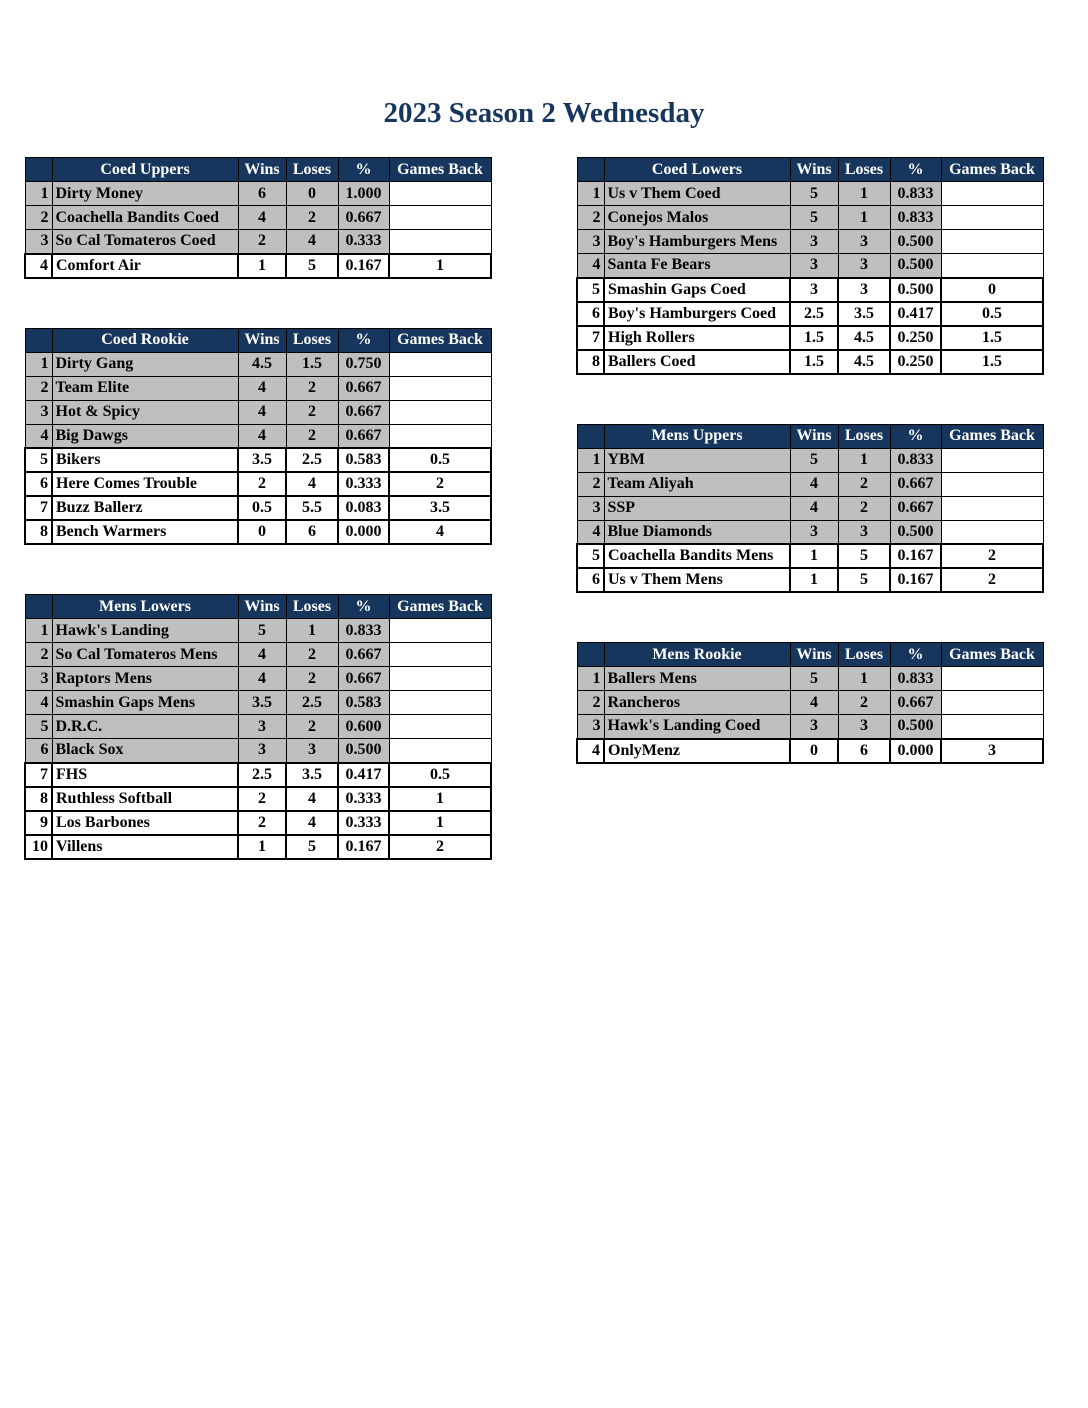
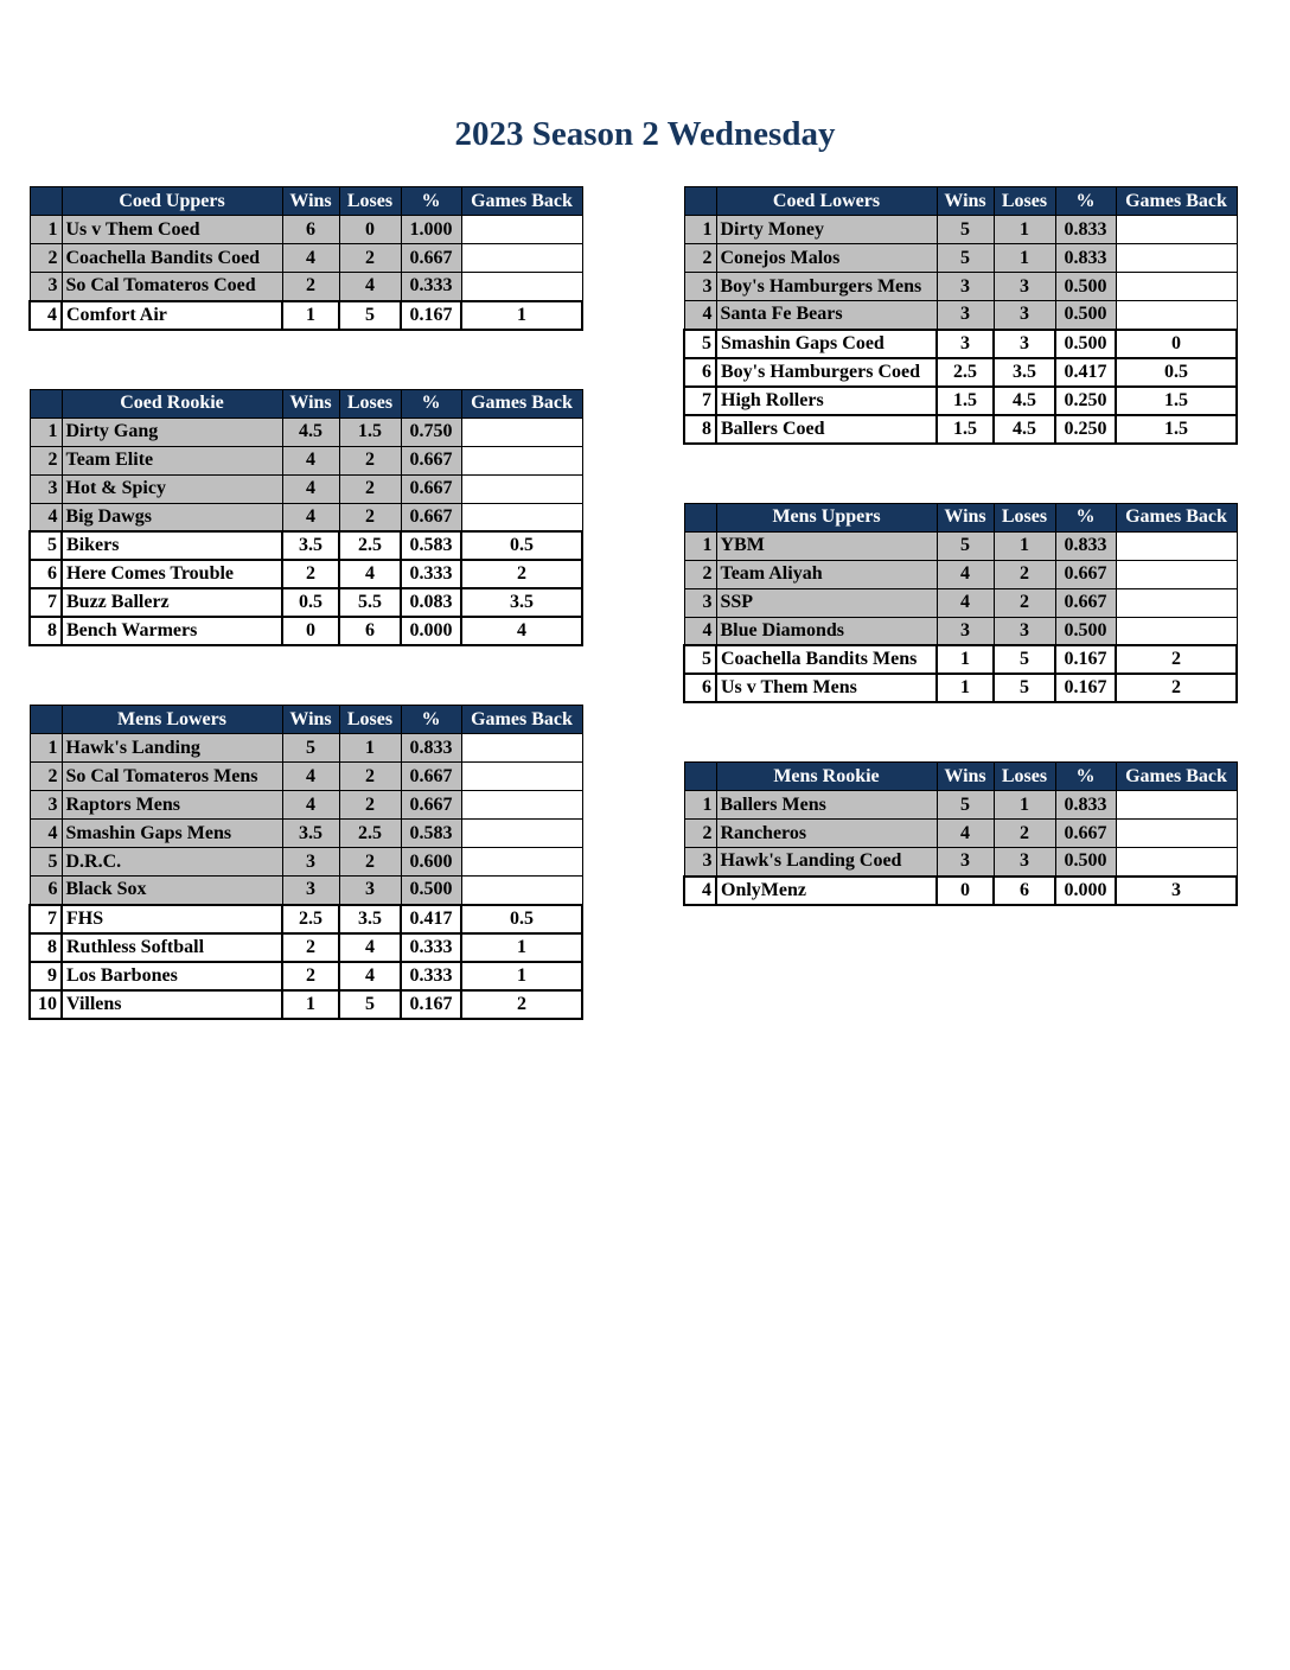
  2023 Season 2 Wednesday
  	Coed Uppers	Wins	Loses	%	Games Back
- 1	Dirty Money	6	0	1.000
+ 1	Us v Them Coed	6	0	1.000
  2	Coachella Bandits Coed	4	2	0.667
  3	So Cal Tomateros Coed	2	4	0.333
  4	Comfort Air	1	5	0.167	1
  	Coed Rookie	Wins	Loses	%	Games Back
  1	Dirty Gang	4.5	1.5	0.750
  2	Team Elite	4	2	0.667
  3	Hot & Spicy	4	2	0.667
  4	Big Dawgs	4	2	0.667
  5	Bikers	3.5	2.5	0.583	0.5
  6	Here Comes Trouble	2	4	0.333	2
  7	Buzz Ballerz	0.5	5.5	0.083	3.5
  8	Bench Warmers	0	6	0.000	4
  	Mens Lowers	Wins	Loses	%	Games Back
  1	Hawk's Landing	5	1	0.833
  2	So Cal Tomateros Mens	4	2	0.667
  3	Raptors Mens	4	2	0.667
  4	Smashin Gaps Mens	3.5	2.5	0.583
  5	D.R.C.	3	2	0.600
  6	Black Sox	3	3	0.500
  7	FHS	2.5	3.5	0.417	0.5
  8	Ruthless Softball	2	4	0.333	1
  9	Los Barbones	2	4	0.333	1
  10	Villens	1	5	0.167	2
  	Coed Lowers	Wins	Loses	%	Games Back
- 1	Us v Them Coed	5	1	0.833
+ 1	Dirty Money	5	1	0.833
  2	Conejos Malos	5	1	0.833
  3	Boy's Hamburgers Mens	3	3	0.500
  4	Santa Fe Bears	3	3	0.500
  5	Smashin Gaps Coed	3	3	0.500	0
  6	Boy's Hamburgers Coed	2.5	3.5	0.417	0.5
  7	High Rollers	1.5	4.5	0.250	1.5
  8	Ballers Coed	1.5	4.5	0.250	1.5
  	Mens Uppers	Wins	Loses	%	Games Back
  1	YBM	5	1	0.833
  2	Team Aliyah	4	2	0.667
  3	SSP	4	2	0.667
  4	Blue Diamonds	3	3	0.500
  5	Coachella Bandits Mens	1	5	0.167	2
  6	Us v Them Mens	1	5	0.167	2
  	Mens Rookie	Wins	Loses	%	Games Back
  1	Ballers Mens	5	1	0.833
  2	Rancheros	4	2	0.667
  3	Hawk's Landing Coed	3	3	0.500
  4	OnlyMenz	0	6	0.000	3
